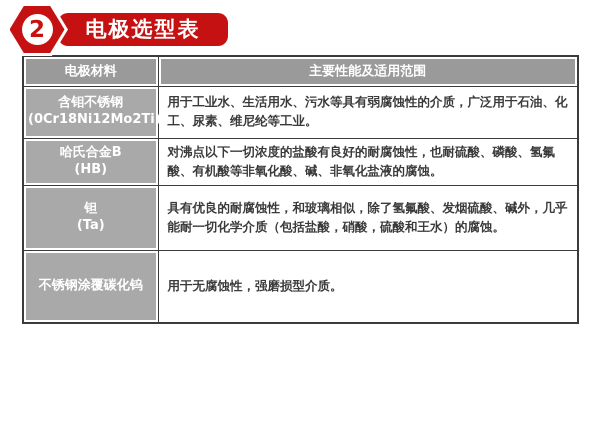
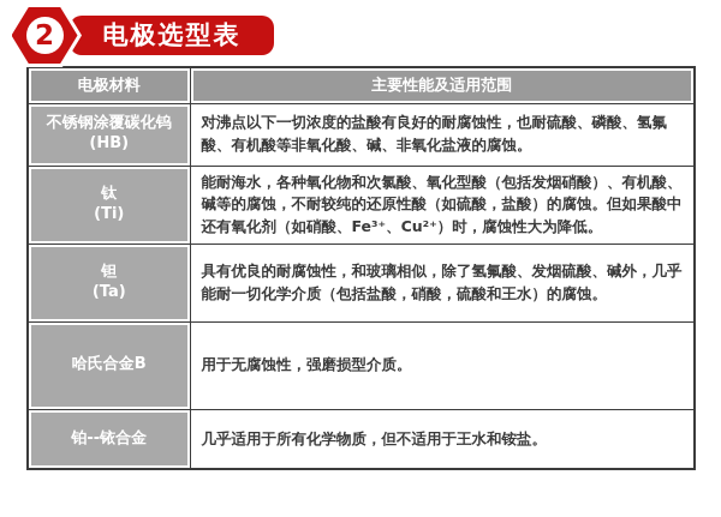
  电极选型表
  2
  电极材料	主要性能及适用范围
- 含钼不锈钢 (0Cr18Ni12Mo2Ti)	用于工业水、生活用水、污水等具有弱腐蚀性的介质，广泛用于石油、化工、尿素、维尼纶等工业。
- 哈氏合金B (HB)	对沸点以下一切浓度的盐酸有良好的耐腐蚀性，也耐硫酸、磷酸、氢氟酸、有机酸等非氧化酸、碱、非氧化盐液的腐蚀。
+ 不锈钢涂覆碳化钨 (HB)	对沸点以下一切浓度的盐酸有良好的耐腐蚀性，也耐硫酸、磷酸、氢氟酸、有机酸等非氧化酸、碱、非氧化盐液的腐蚀。
+ 钛 (Ti)	能耐海水，各种氧化物和次氯酸、氧化型酸（包括发烟硝酸）、有机酸、碱等的腐蚀，不耐较纯的还原性酸（如硫酸，盐酸）的腐蚀。但如果酸中还有氧化剂（如硝酸、Fe³⁺、Cu²⁺）时，腐蚀性大为降低。
  钽 (Ta)	具有优良的耐腐蚀性，和玻璃相似，除了氢氟酸、发烟硫酸、碱外，几乎能耐一切化学介质（包括盐酸，硝酸，硫酸和王水）的腐蚀。
- 不锈钢涂覆碳化钨	用于无腐蚀性，强磨损型介质。
+ 哈氏合金B	用于无腐蚀性，强磨损型介质。
+ 铂--铱合金	几乎适用于所有化学物质，但不适用于王水和铵盐。
